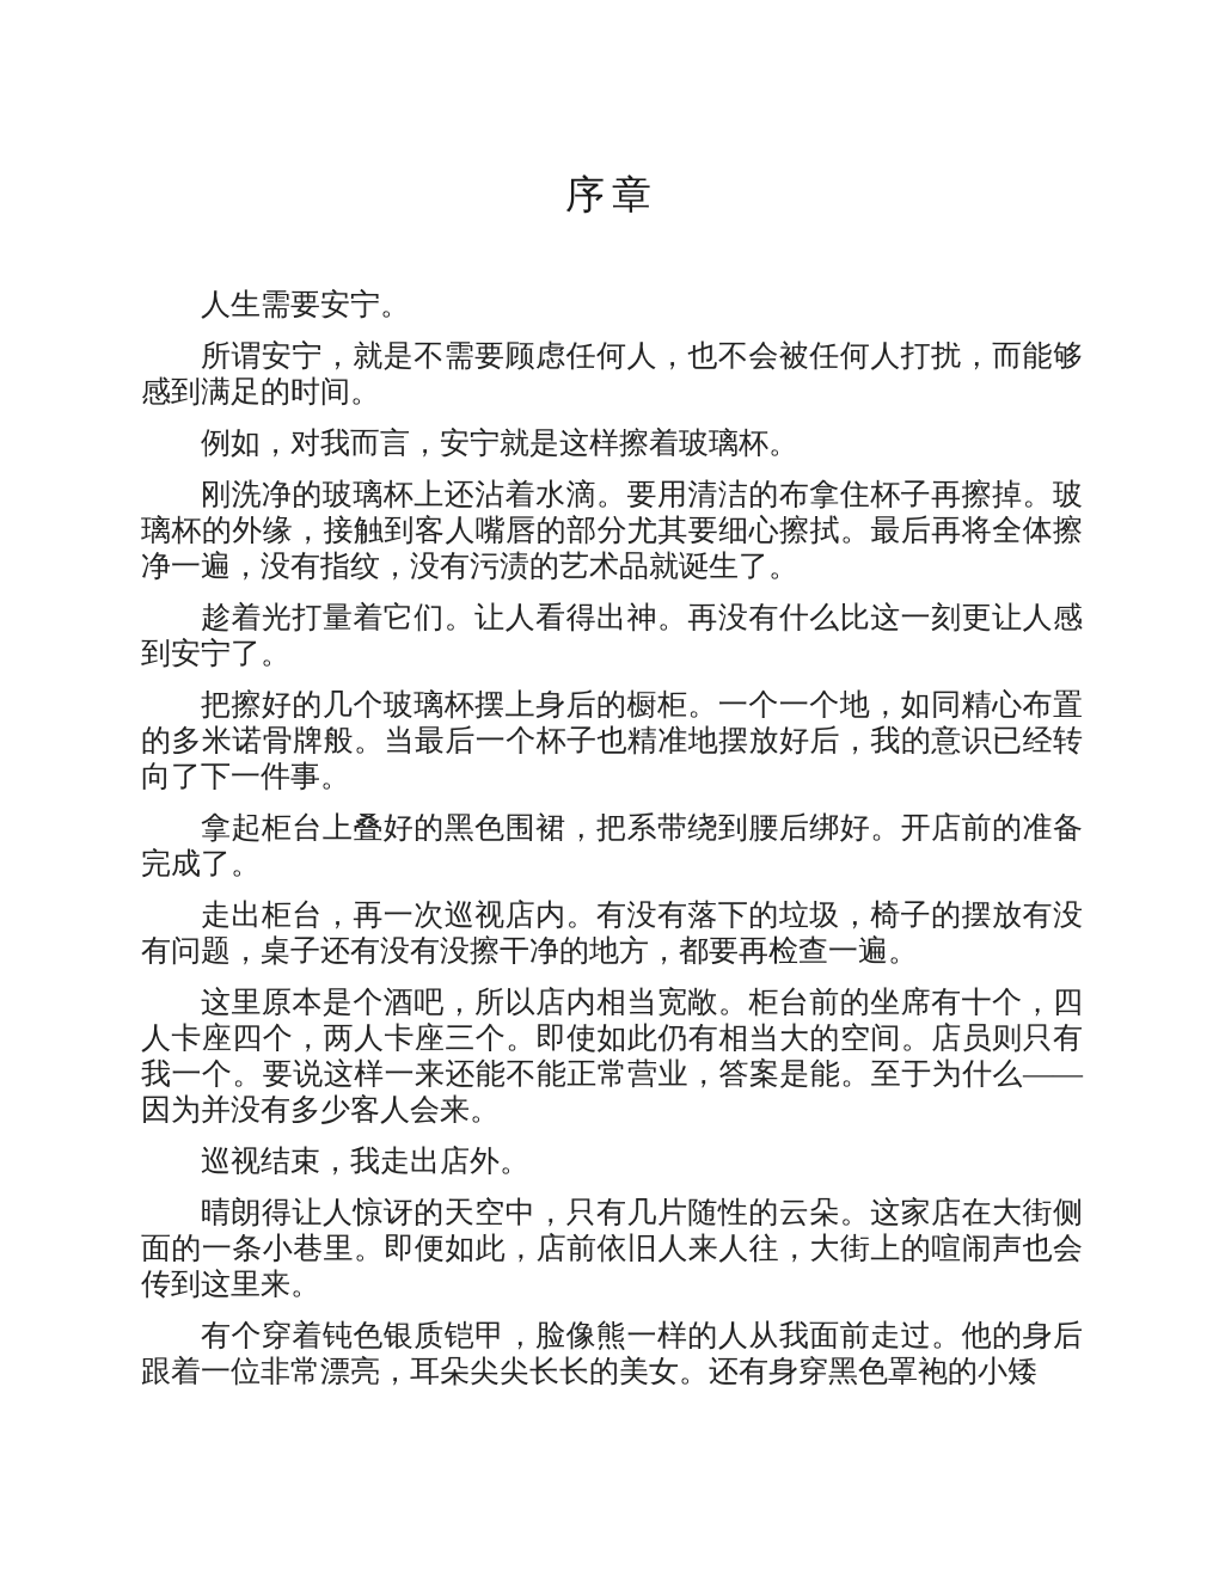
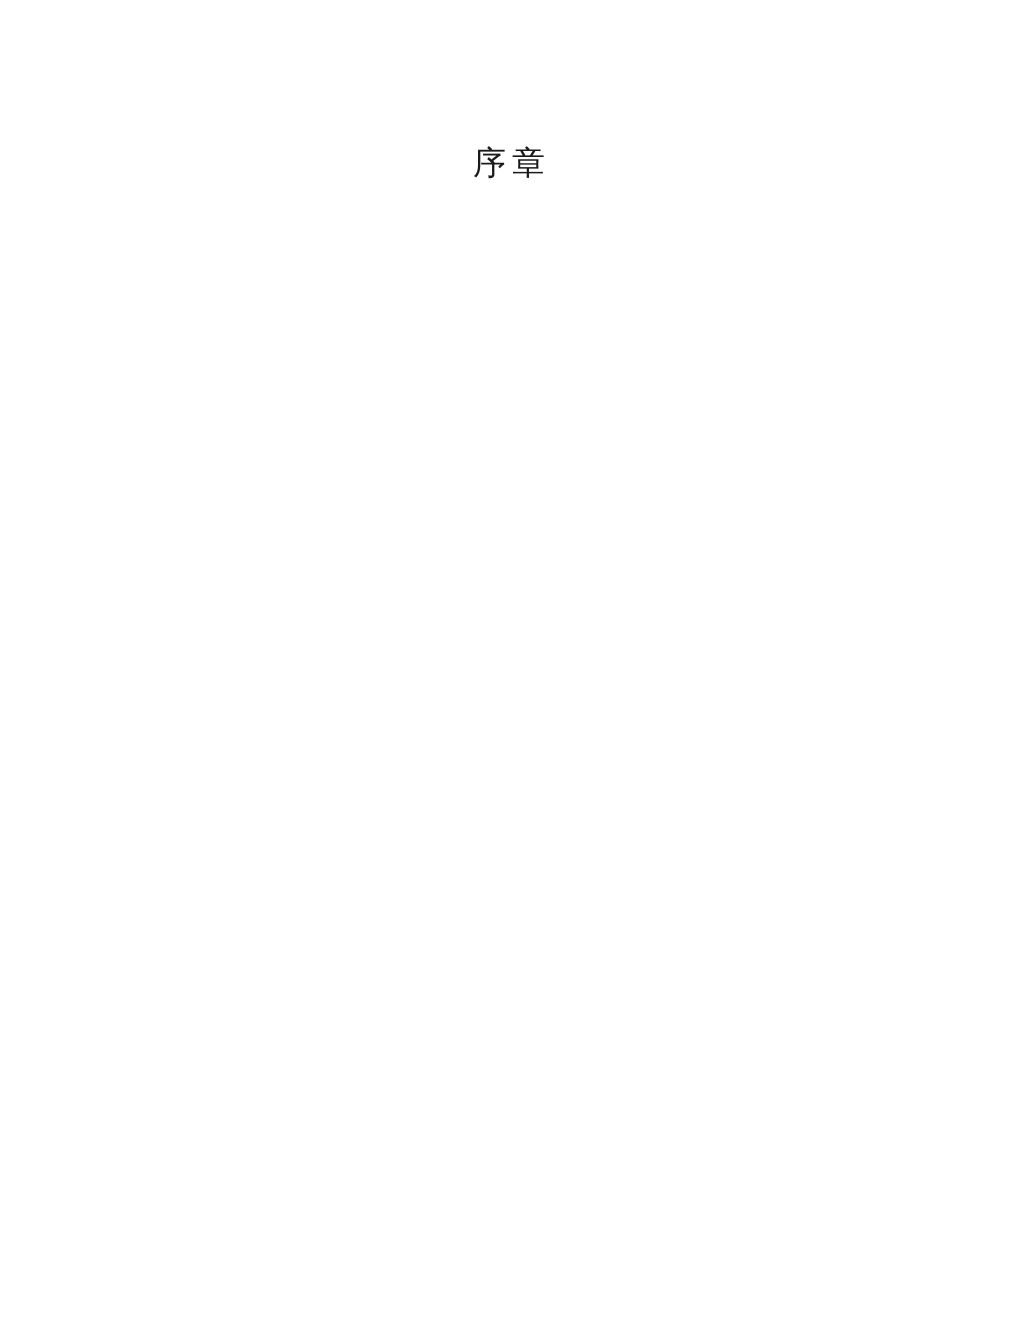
  序章
- 人生需要安宁。
- 所谓安宁，就是不需要顾虑任何人，也不会被任何人打扰，而能够感到满足的时间。
- 例如，对我而言，安宁就是这样擦着玻璃杯。
- 刚洗净的玻璃杯上还沾着水滴。要用清洁的布拿住杯子再擦掉。玻璃杯的外缘，接触到客人嘴唇的部分尤其要细心擦拭。最后再将全体擦净一遍，没有指纹，没有污渍的艺术品就诞生了。
- 趁着光打量着它们。让人看得出神。再没有什么比这一刻更让人感到安宁了。
- 把擦好的几个玻璃杯摆上身后的橱柜。一个一个地，如同精心布置的多米诺骨牌般。当最后一个杯子也精准地摆放好后，我的意识已经转向了下一件事。
- 拿起柜台上叠好的黑色围裙，把系带绕到腰后绑好。开店前的准备完成了。
- 走出柜台，再一次巡视店内。有没有落下的垃圾，椅子的摆放有没有问题，桌子还有没有没擦干净的地方，都要再检查一遍。
- 这里原本是个酒吧，所以店内相当宽敞。柜台前的坐席有十个，四人卡座四个，两人卡座三个。即使如此仍有相当大的空间。店员则只有我一个。要说这样一来还能不能正常营业，答案是能。至于为什么——因为并没有多少客人会来。
- 巡视结束，我走出店外。
- 晴朗得让人惊讶的天空中，只有几片随性的云朵。这家店在大街侧面的一条小巷里。即便如此，店前依旧人来人往，大街上的喧闹声也会传到这里来。
- 有个穿着钝色银质铠甲，脸像熊一样的人从我面前走过。他的身后跟着一位非常漂亮，耳朵尖尖长长的美女。还有身穿黑色罩袍的小矮
